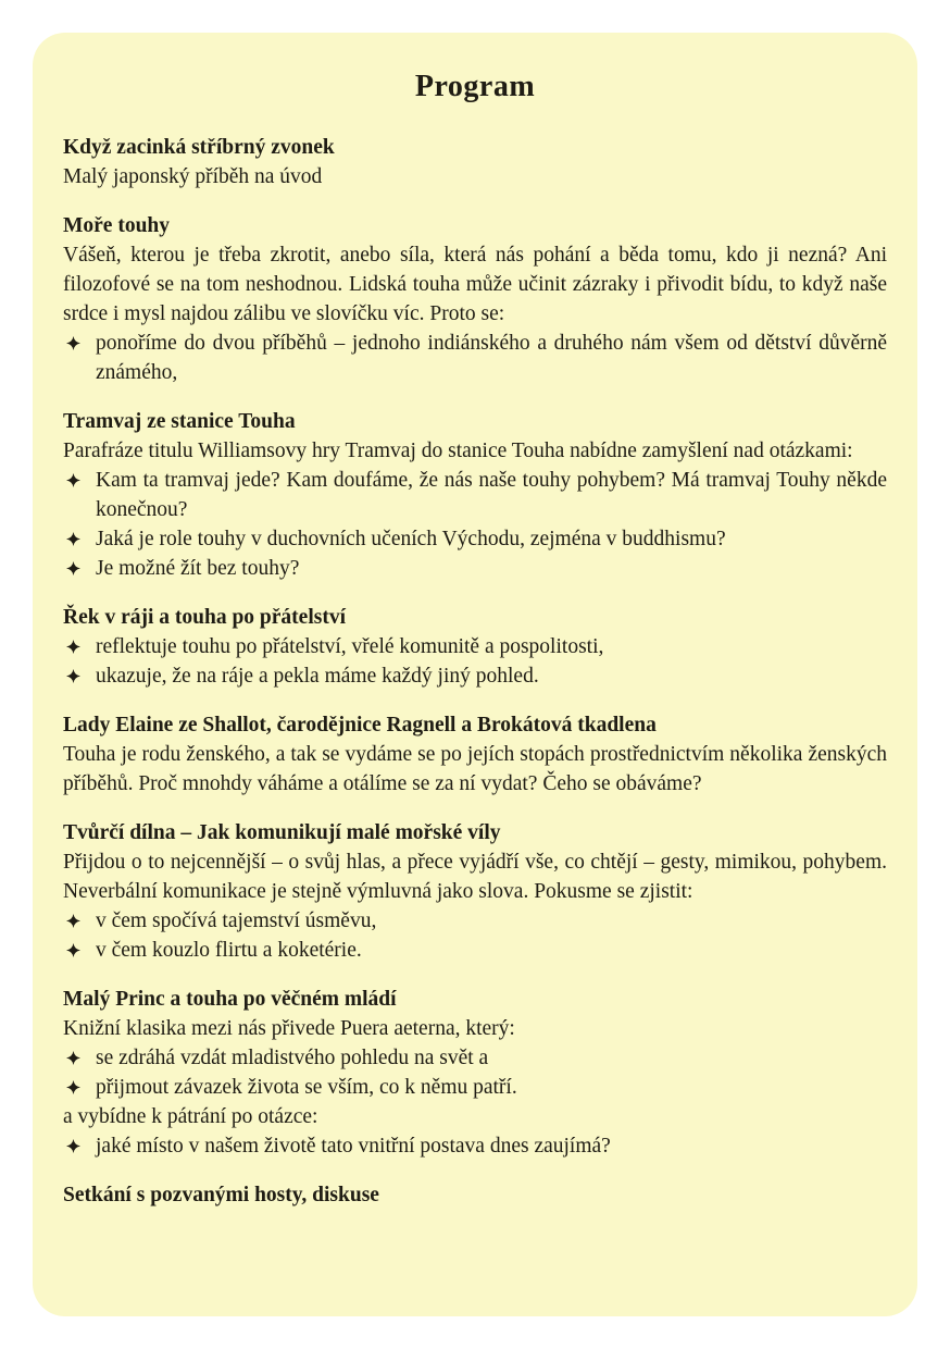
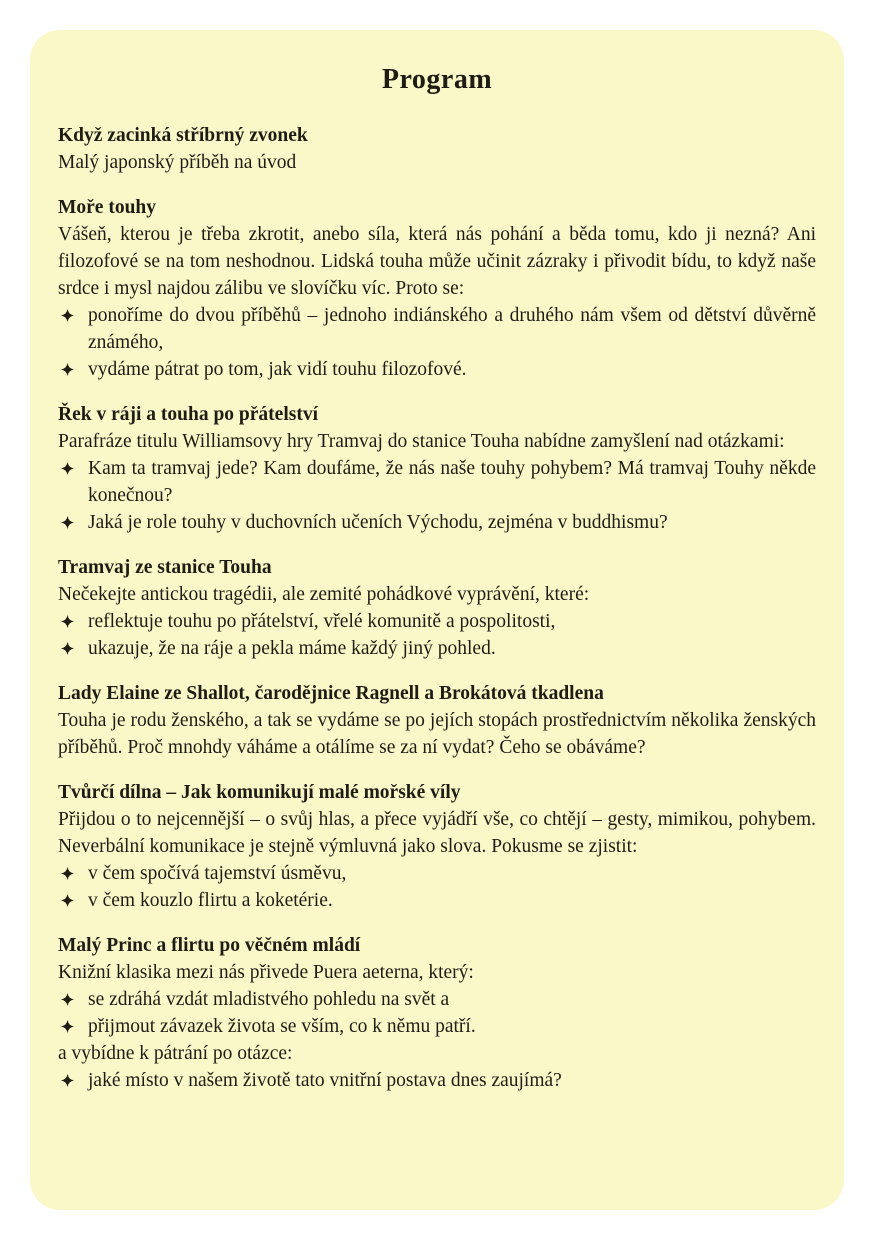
  Program
  Když zacinká stříbrný zvonek
  Malý japonský příběh na úvod
  Moře touhy
  Vášeň, kterou je třeba zkrotit, anebo síla, která nás pohání a běda tomu, kdo ji nezná? Ani filozofové se na tom neshodnou. Lidská touha může učinit zázraky i přivodit bídu, to když naše srdce i mysl najdou zálibu ve slovíčku víc. Proto se:
  ponoříme do dvou příběhů – jednoho indiánského a druhého nám všem od dětství důvěrně známého,
+ vydáme pátrat po tom, jak vidí touhu filozofové.
- Tramvaj ze stanice Touha
+ Řek v ráji a touha po přátelství
  Parafráze titulu Williamsovy hry Tramvaj do stanice Touha nabídne zamyšlení nad otázkami:
  Kam ta tramvaj jede? Kam doufáme, že nás naše touhy pohybem? Má tramvaj Touhy někde konečnou?
  Jaká je role touhy v duchovních učeních Východu, zejména v buddhismu?
- Je možné žít bez touhy?
- Řek v ráji a touha po přátelství
+ Tramvaj ze stanice Touha
+ Nečekejte antickou tragédii, ale zemité pohádkové vyprávění, které:
  reflektuje touhu po přátelství, vřelé komunitě a pospolitosti,
  ukazuje, že na ráje a pekla máme každý jiný pohled.
  Lady Elaine ze Shallot, čarodějnice Ragnell a Brokátová tkadlena
  Touha je rodu ženského, a tak se vydáme se po jejích stopách prostřednictvím několika ženských příběhů. Proč mnohdy váháme a otálíme se za ní vydat? Čeho se obáváme?
  Tvůrčí dílna – Jak komunikují malé mořské víly
  Přijdou o to nejcennější – o svůj hlas, a přece vyjádří vše, co chtějí – gesty, mimikou, pohybem. Neverbální komunikace je stejně výmluvná jako slova. Pokusme se zjistit:
  v čem spočívá tajemství úsměvu,
  v čem kouzlo flirtu a koketérie.
- Malý Princ a touha po věčném mládí
+ Malý Princ a flirtu po věčném mládí
  Knižní klasika mezi nás přivede Puera aeterna, který:
  se zdráhá vzdát mladistvého pohledu na svět a
  přijmout závazek života se vším, co k němu patří.
  a vybídne k pátrání po otázce:
  jaké místo v našem životě tato vnitřní postava dnes zaujímá?
- Setkání s pozvanými hosty, diskuse
